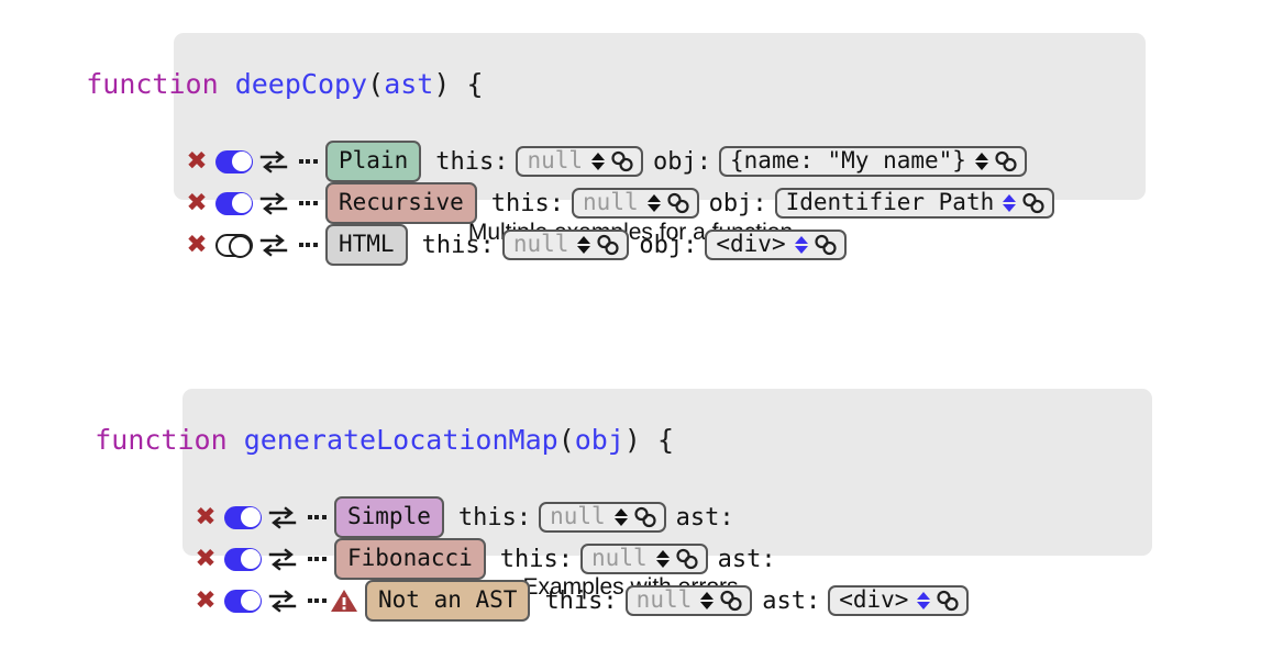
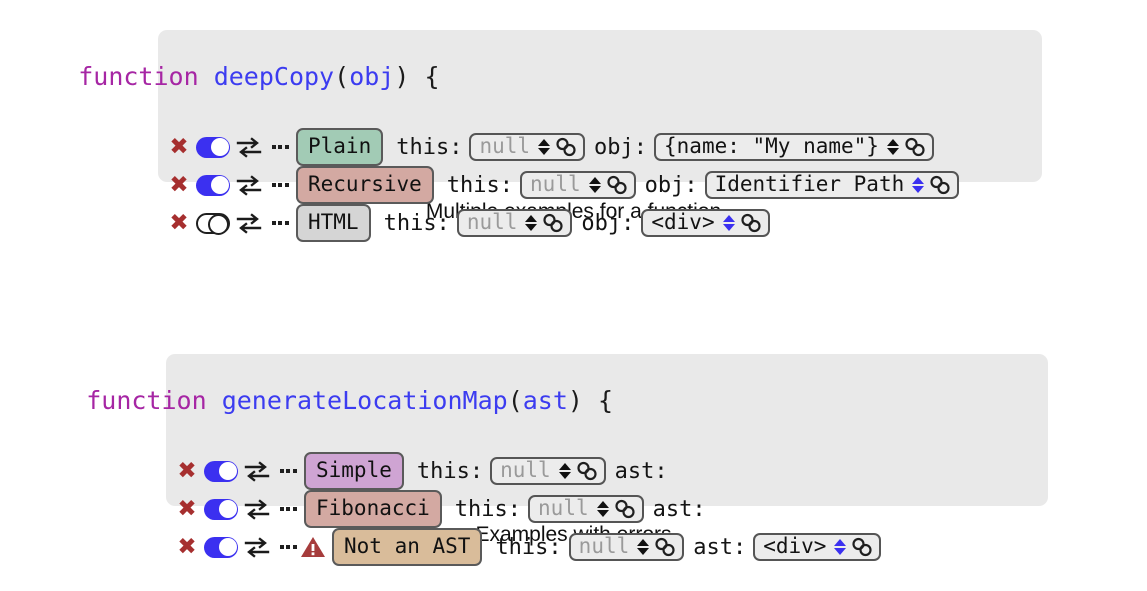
- function deepCopy(ast) {
+ function deepCopy(obj) {
  ✖
  Plain
  this:
  null
  obj:
  {name: "My name"}
  ✖
  Recursive
  this:
  null
  obj:
  Identifier Path
  ✖
  HTML
  this:
  null
  obj:
  <div>
- function generateLocationMap(obj) {
+ function generateLocationMap(ast) {
  ✖
  Simple
  this:
  null
  ast:
  ✖
  Fibonacci
  this:
  null
  ast:
  ✖
  Not an AST
  this:
  null
  ast:
  <div>
